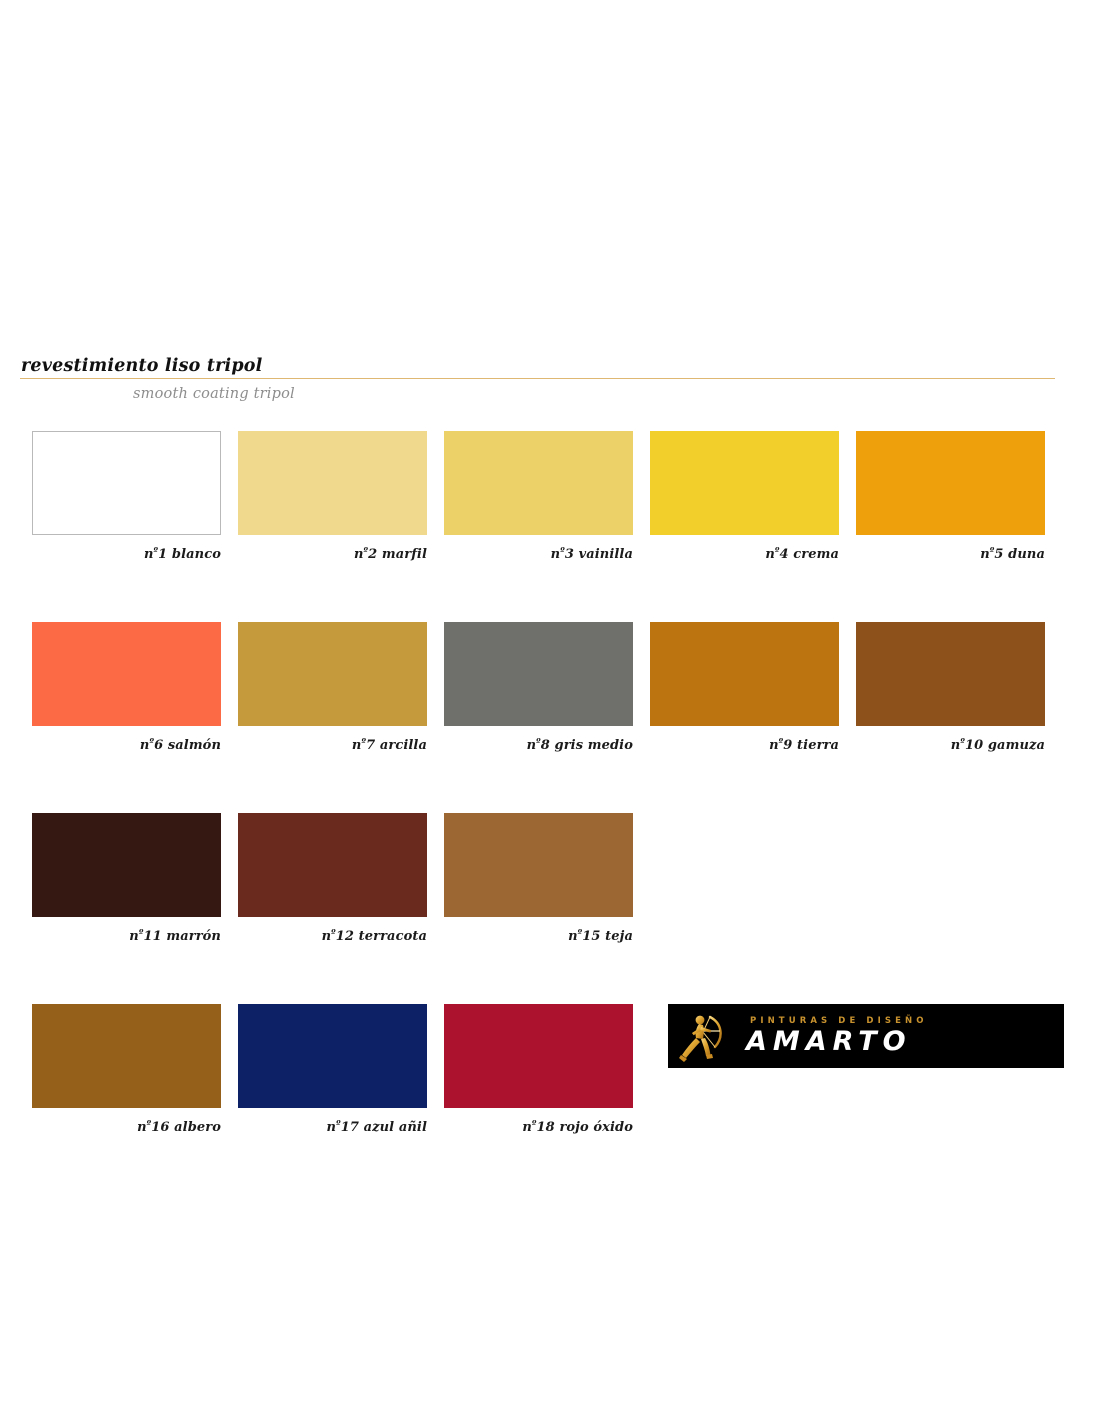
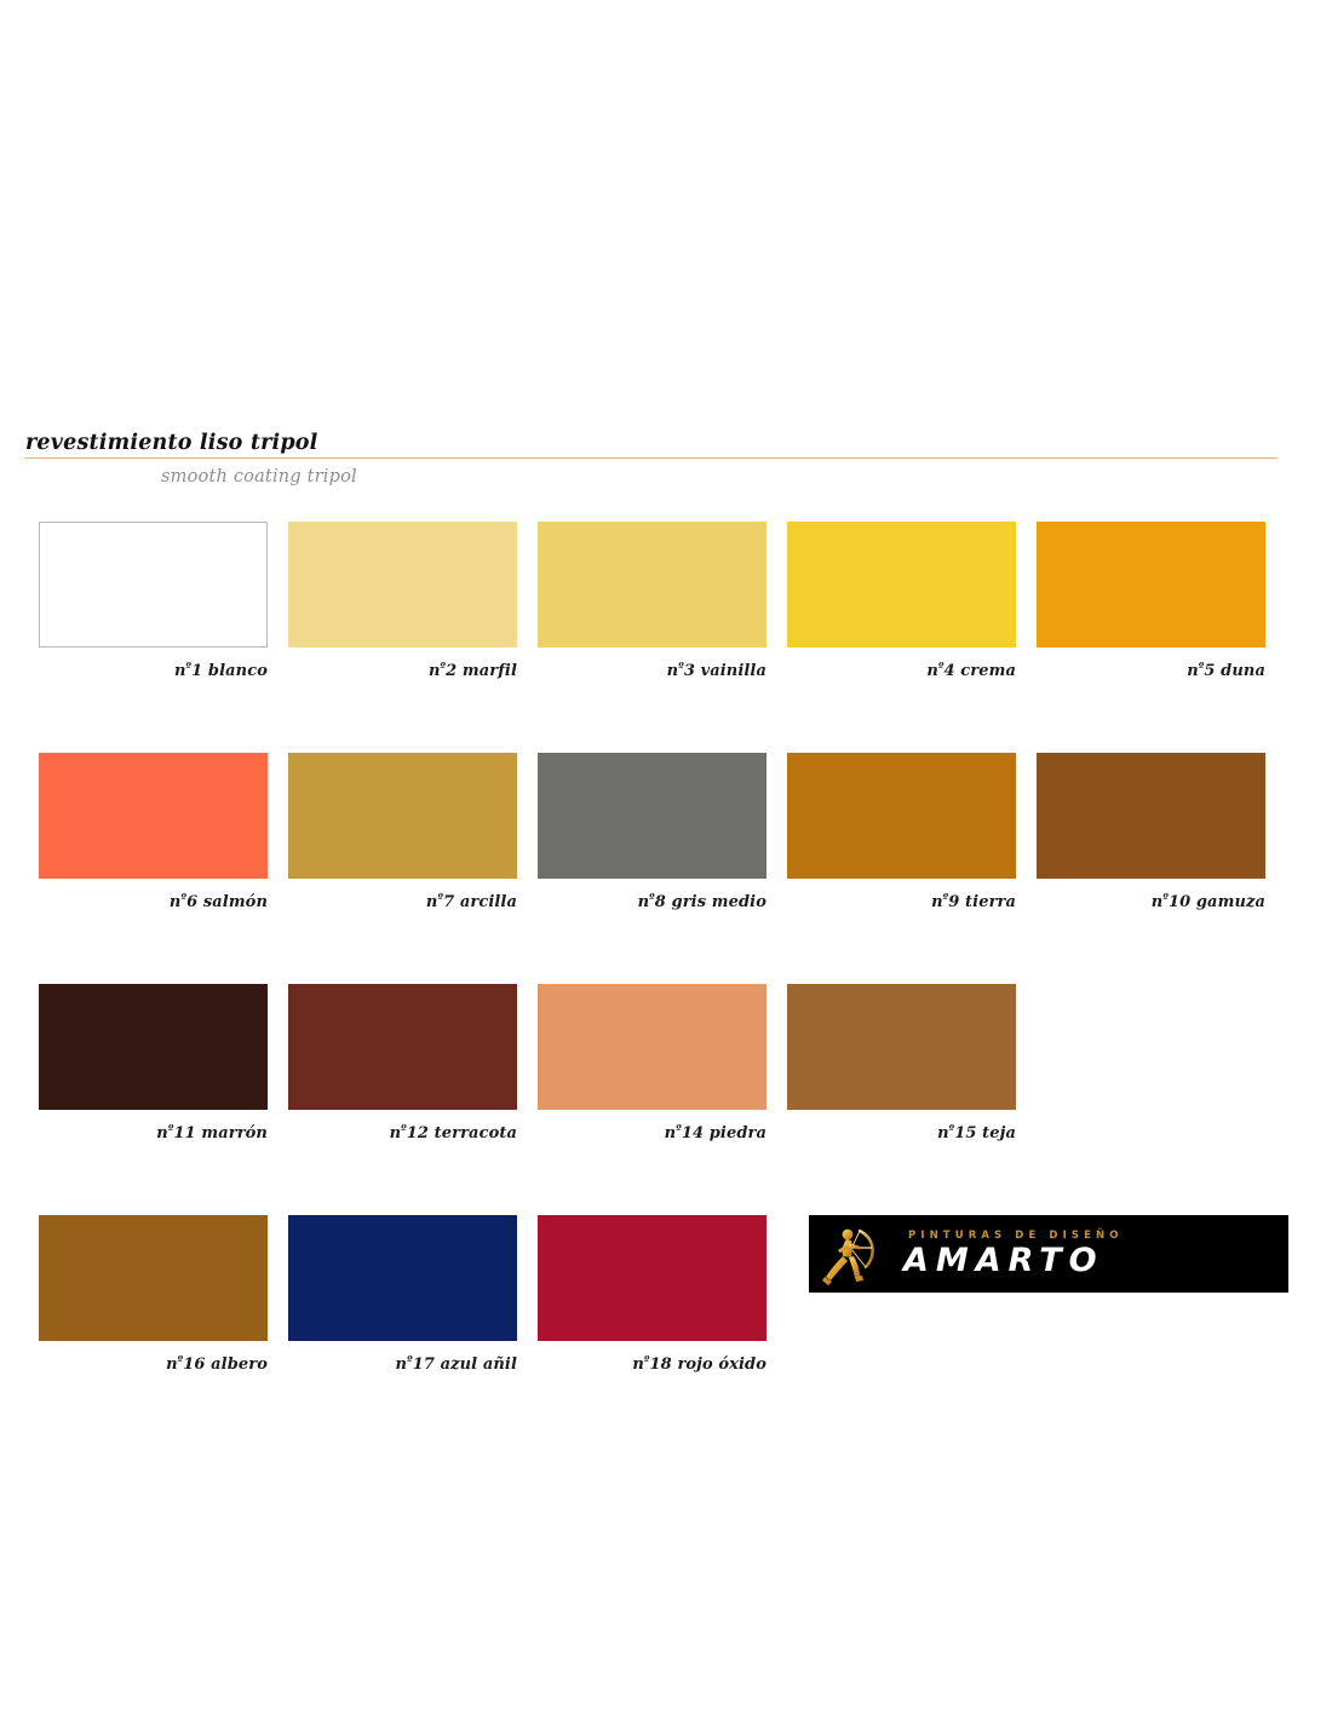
  revestimiento liso tripol
  smooth coating tripol
  nº1 blanco
  nº2 marfil
  nº3 vainilla
  nº4 crema
  nº5 duna
  nº6 salmón
  nº7 arcilla
  nº8 gris medio
  nº9 tierra
  nº10 gamuza
  nº11 marrón
  nº12 terracota
+ nº14 piedra
  nº15 teja
  nº16 albero
  nº17 azul añil
  nº18 rojo óxido
  PINTURAS DE DISEÑO
  AMARTO
